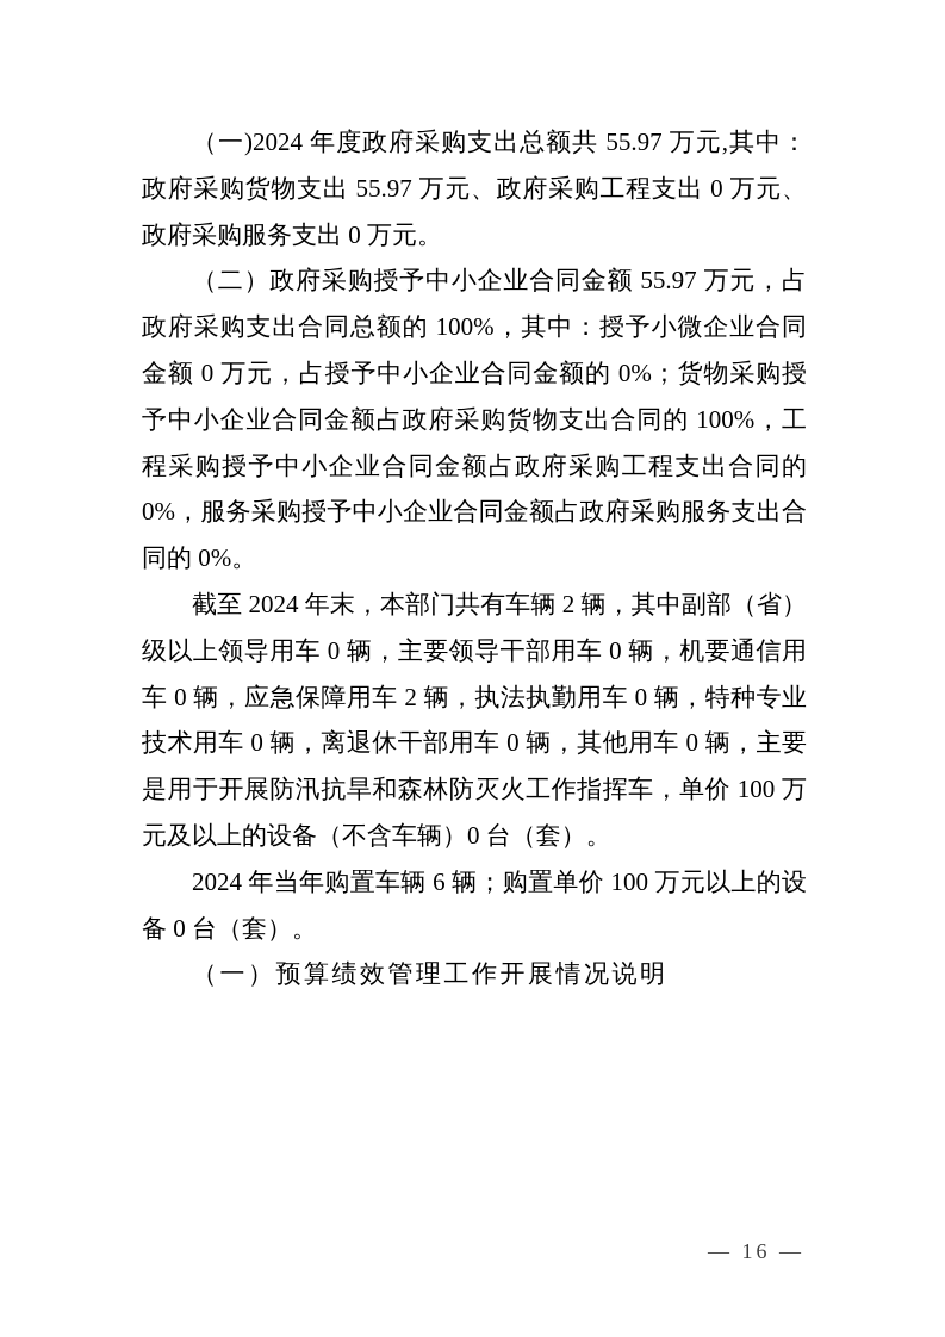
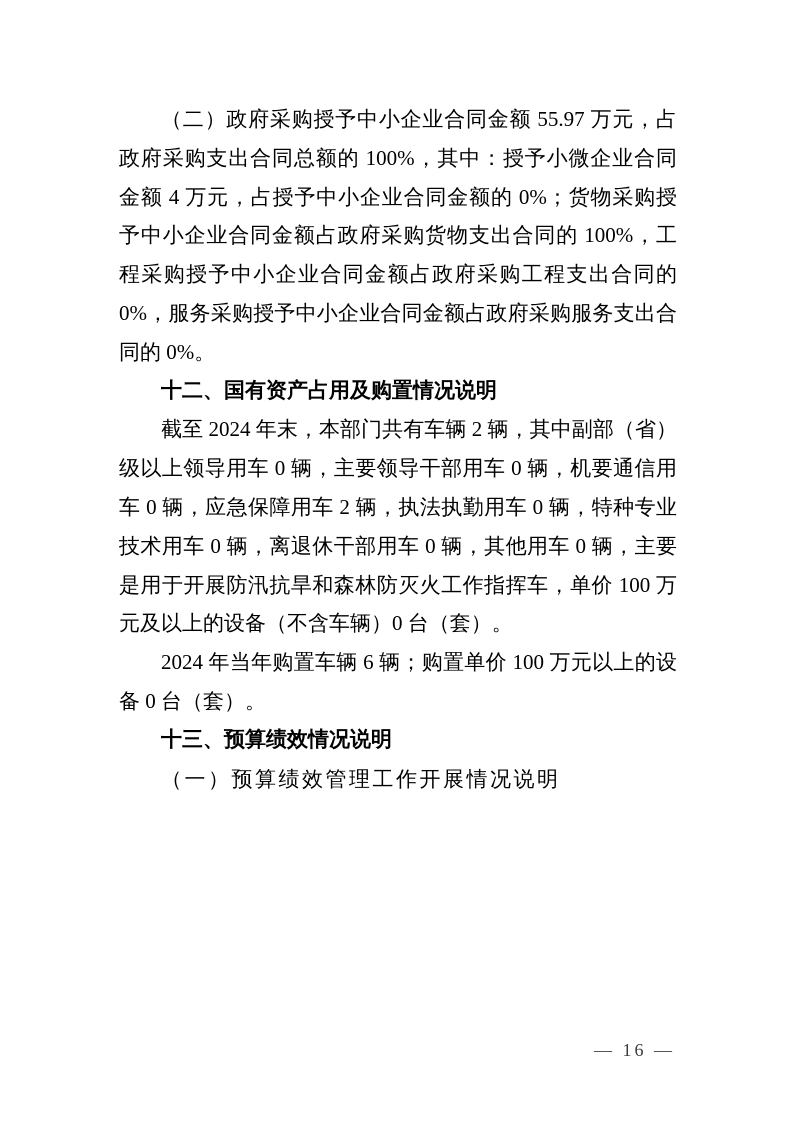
- （一)2024 年度政府采购支出总额共 55.97 万元,其中：政府采购货物支出 55.97 万元、政府采购工程支出 0 万元、政府采购服务支出 0 万元。
- （二）政府采购授予中小企业合同金额 55.97 万元，占政府采购支出合同总额的 100%，其中：授予小微企业合同金额 0 万元，占授予中小企业合同金额的 0%；货物采购授予中小企业合同金额占政府采购货物支出合同的 100%，工程采购授予中小企业合同金额占政府采购工程支出合同的 0%，服务采购授予中小企业合同金额占政府采购服务支出合同的 0%。
+ （二）政府采购授予中小企业合同金额 55.97 万元，占政府采购支出合同总额的 100%，其中：授予小微企业合同金额 4 万元，占授予中小企业合同金额的 0%；货物采购授予中小企业合同金额占政府采购货物支出合同的 100%，工程采购授予中小企业合同金额占政府采购工程支出合同的 0%，服务采购授予中小企业合同金额占政府采购服务支出合同的 0%。
+ 十二、国有资产占用及购置情况说明
  截至 2024 年末，本部门共有车辆 2 辆，其中副部（省）级以上领导用车 0 辆，主要领导干部用车 0 辆，机要通信用车 0 辆，应急保障用车 2 辆，执法执勤用车 0 辆，特种专业技术用车 0 辆，离退休干部用车 0 辆，其他用车 0 辆，主要是用于开展防汛抗旱和森林防灭火工作指挥车，单价 100 万元及以上的设备（不含车辆）0 台（套）。
  2024 年当年购置车辆 6 辆；购置单价 100 万元以上的设备 0 台（套）。
+ 十三、预算绩效情况说明
  （一）预算绩效管理工作开展情况说明
  — 16 —
